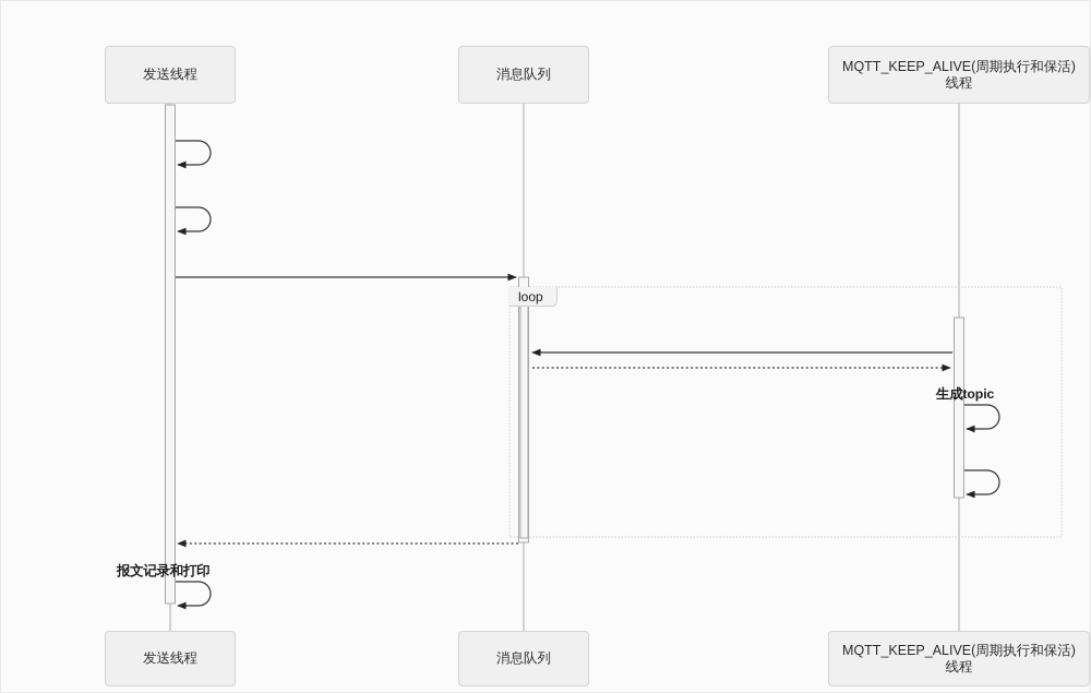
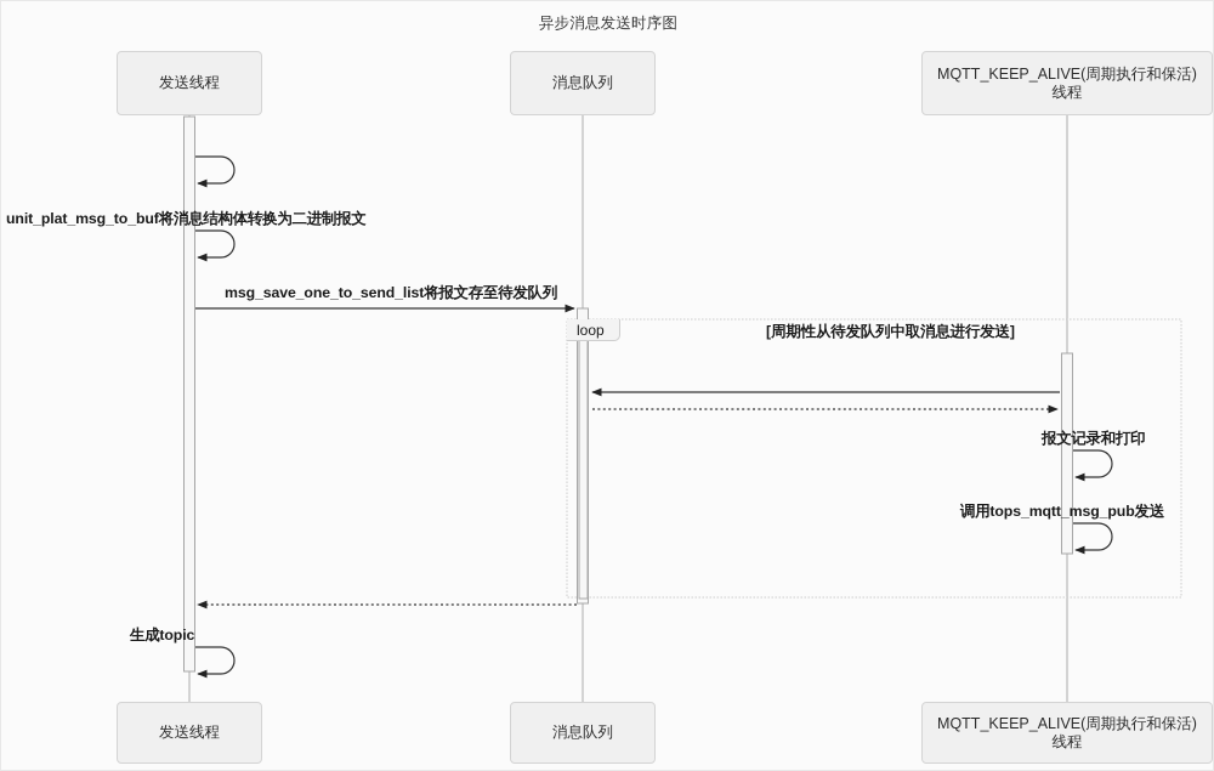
+ 异步消息发送时序图
  发送线程
  消息队列
  MQTT_KEEP_ALIVE(周期执行和保活)线程
  发送线程
  消息队列
  MQTT_KEEP_ALIVE(周期执行和保活)线程
  loop
+ [周期性从待发队列中取消息进行发送]
+ unit_plat_msg_to_buf将消息结构体转换为二进制报文
+ msg_save_one_to_send_list将报文存至待发队列
- 生成topic
+ 报文记录和打印
+ 调用tops_mqtt_msg_pub发送
- 报文记录和打印
+ 生成topic
